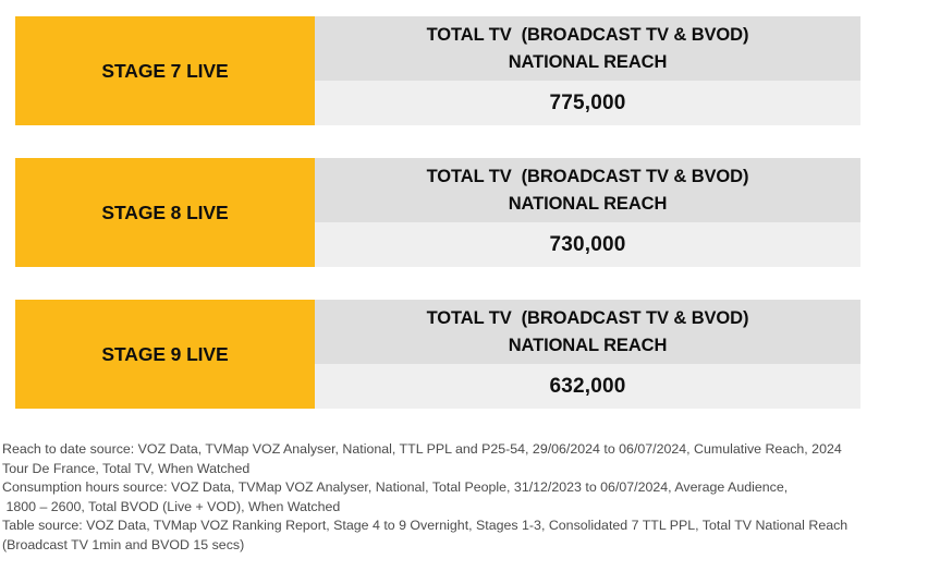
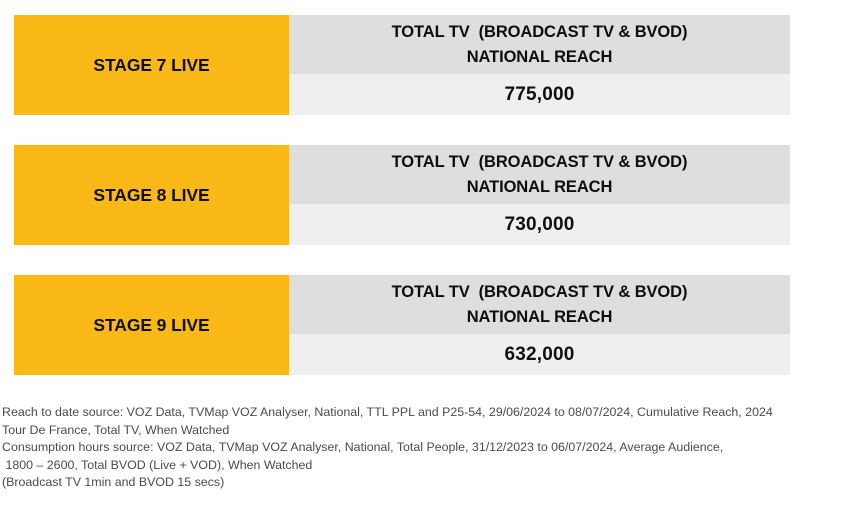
  STAGE 7 LIVE
  TOTAL TV (BROADCAST TV & BVOD)
  NATIONAL REACH
  775,000
  STAGE 8 LIVE
  TOTAL TV (BROADCAST TV & BVOD)
  NATIONAL REACH
  730,000
  STAGE 9 LIVE
  TOTAL TV (BROADCAST TV & BVOD)
  NATIONAL REACH
  632,000
- Reach to date source: VOZ Data, TVMap VOZ Analyser, National, TTL PPL and P25-54, 29/06/2024 to 06/07/2024, Cumulative Reach, 2024
+ Reach to date source: VOZ Data, TVMap VOZ Analyser, National, TTL PPL and P25-54, 29/06/2024 to 08/07/2024, Cumulative Reach, 2024
  Tour De France, Total TV, When Watched
  Consumption hours source: VOZ Data, TVMap VOZ Analyser, National, Total People, 31/12/2023 to 06/07/2024, Average Audience,
  1800 – 2600, Total BVOD (Live + VOD), When Watched
- Table source: VOZ Data, TVMap VOZ Ranking Report, Stage 4 to 9 Overnight, Stages 1-3, Consolidated 7 TTL PPL, Total TV National Reach
  (Broadcast TV 1min and BVOD 15 secs)
